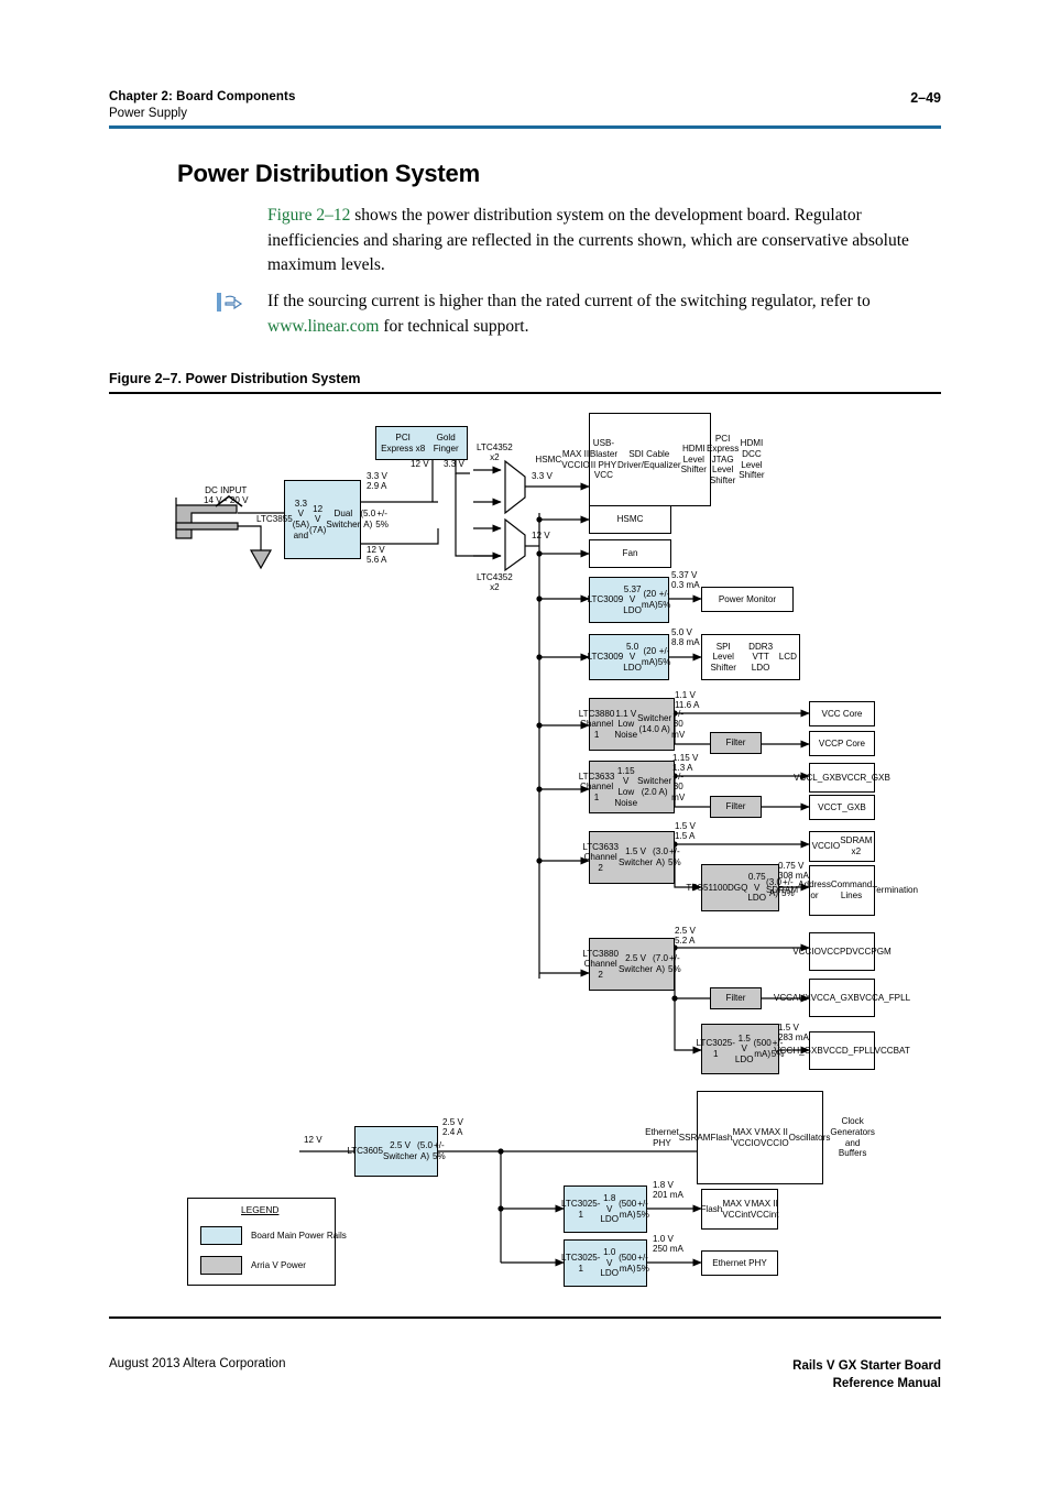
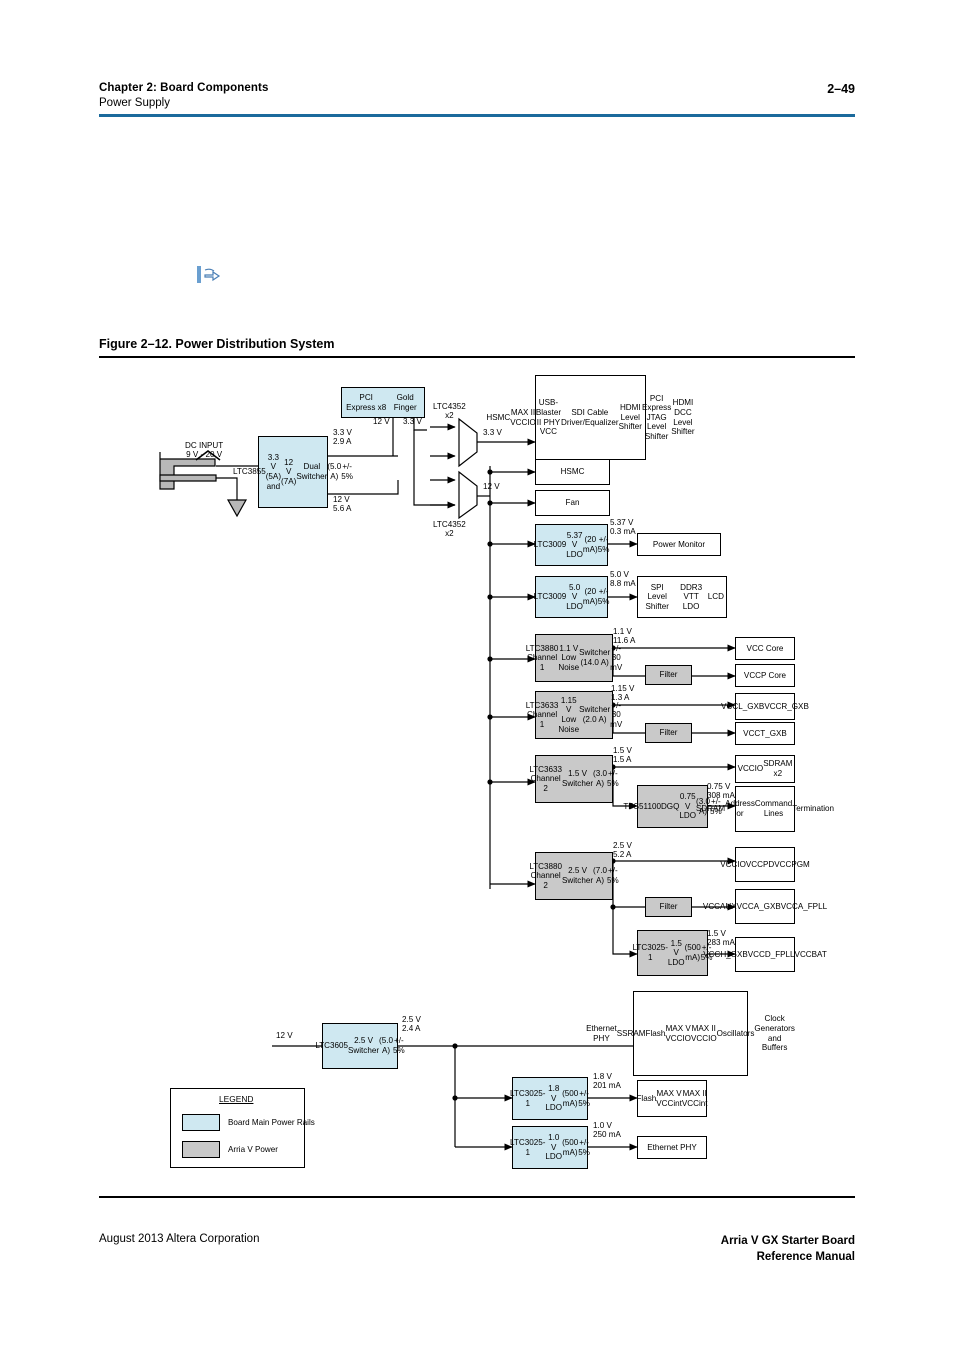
  Chapter 2: Board Components
  Power Supply
  2–49
- Power Distribution System
- Figure 2–12 shows the power distribution system on the development board. Regulator inefficiencies and sharing are reflected in the currents shown, which are conservative absolute maximum levels.
- If the sourcing current is higher than the rated current of the switching regulator, refer to www.linear.com for technical support.
- Figure 2–7. Power Distribution System
+ Figure 2–12. Power Distribution System
  LTC3855
  3.3 V (5A) and
  12 V (7A)
  Dual Switcher
  (5.0 A)
  +/- 5%
  PCI Express x8
  Gold Finger
  HSMC
  MAX II VCCIO
  USB-Blaster II PHY VCC
  SDI Cable Driver/Equalizer
  HDMI Level Shifter
  PCI Express JTAG Level Shifter
  HDMI DCC Level Shifter
  HSMC
  Fan
  LTC3009
  5.37 V LDO
  (20 mA)
  +/- 5%
  Power Monitor
  LTC3009
  5.0 V LDO
  (20 mA)
  +/- 5%
  SPI Level Shifter
  DDR3 VTT LDO
  LCD
  LTC3880 Channel 1
  1.1 V Low Noise
  Switcher (14.0 A)
  +/- 30 mV
  VCC Core
  Filter
  VCCP Core
  LTC3633 Channel 1
  1.15 V Low Noise
  Switcher (2.0 A)
  +/- 30 mV
  VCCL_GXB
  VCCR_GXB
  Filter
  VCCT_GXB
  LTC3633 Channel 2
  1.5 V Switcher
  (3.0 A)
  +/- 5%
  VCCIO
  SDRAM x2
  TPS51100DGQ
  0.75 V LDO
  (3.0 A)
  +/- 5%
  SDRAM
  Address or
  Command Lines
  Termination
  LTC3880 Channel 2
  2.5 V Switcher
  (7.0 A)
  +/- 5%
  VCCIO
  VCCPD
  VCCPGM
  Filter
  VCCAUX
  VCCA_GXB
  VCCA_FPLL
  LTC3025-1
  1.5 V LDO
  (500 mA)
  +/- 5%
  VCCH_GXB
  VCCD_FPLL
  VCCBAT
  LTC3605
  2.5 V Switcher
  (5.0 A)
  +/- 5%
  Ethernet PHY
  SSRAM
  Flash
  MAX V VCCIO
  MAX II VCCIO
  Oscillators
  Clock Generators and Buffers
  LTC3025-1
  1.8 V LDO
  (500 mA)
  +/- 5%
  Flash
  MAX V VCCint
  MAX II VCCint
  LTC3025-1
  1.0 V LDO
  (500 mA)
  +/- 5%
  Ethernet PHY
  DC INPUT
- 14 V - 20 V
+ 9 V - 20 V
  3.3 V
  2.9 A
  12 V
  5.6 A
  12 V
  3.3 V
  LTC4352
  x2
  LTC4352
  x2
  3.3 V
  12 V
  5.37 V
  0.3 mA
  5.0 V
  8.8 mA
  1.1 V
  11.6 A
  1.15 V
  1.3 A
  1.5 V
  1.5 A
  0.75 V
  308 mA
  2.5 V
  5.2 A
  1.5 V
  283 mA
  12 V
  2.5 V
  2.4 A
  1.8 V
  201 mA
  1.0 V
  250 mA
  LEGEND
  Board Main Power Rails
  Arria V Power
  August 2013 Altera Corporation
- Rails V GX Starter Board
+ Arria V GX Starter Board
  Reference Manual
